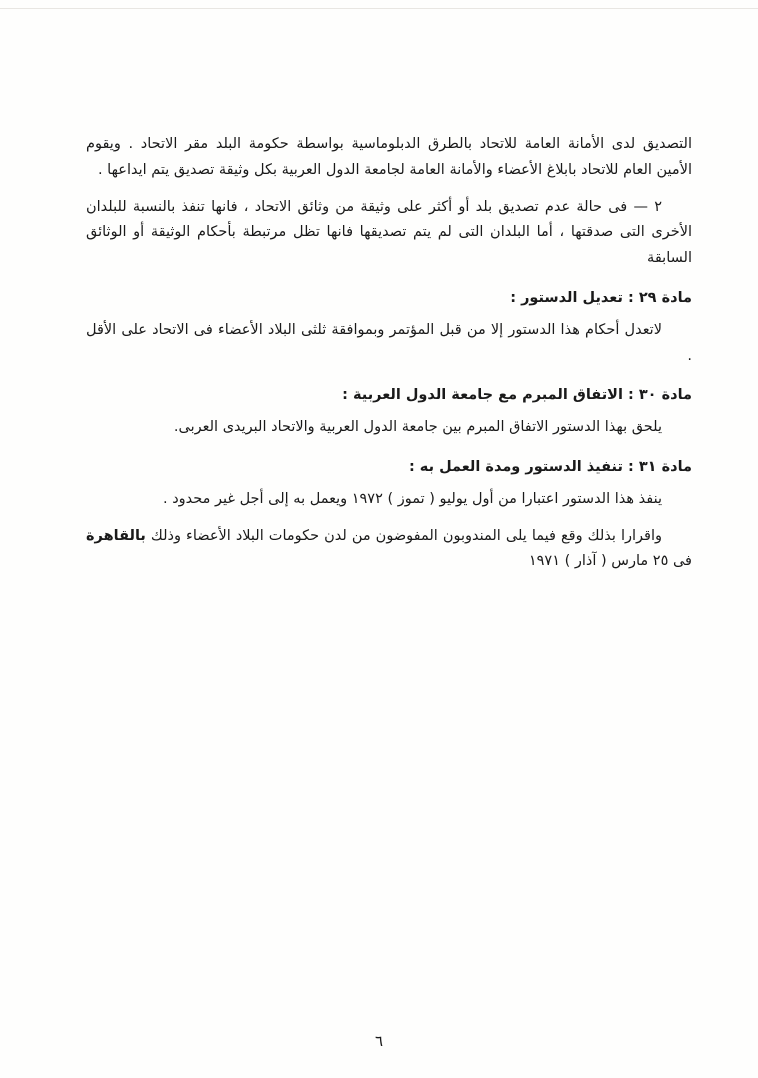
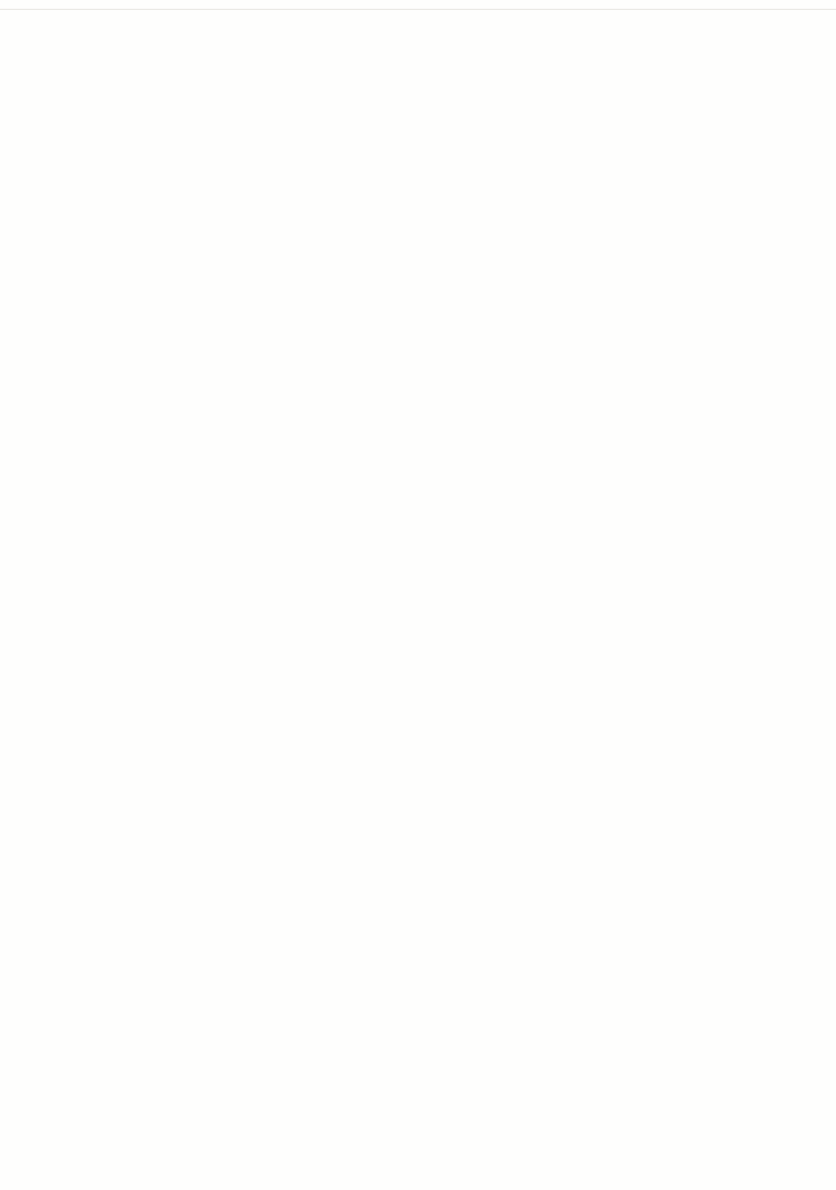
- التصديق لدى الأمانة العامة للاتحاد بالطرق الدبلوماسية بواسطة حكومة البلد مقر الاتحاد . ويقوم الأمين العام للاتحاد بابلاغ الأعضاء والأمانة العامة لجامعة الدول العربية بكل وثيقة تصديق يتم ايداعها .
- ٢ — فى حالة عدم تصديق بلد أو أكثر على وثيقة من وثائق الاتحاد ، فانها تنفذ بالنسبة للبلدان الأخرى التى صدقتها ، أما البلدان التى لم يتم تصديقها فانها تظل مرتبطة بأحكام الوثيقة أو الوثائق السابقة
- مادة ٢٩ : تعديل الدستور :
- لاتعدل أحكام هذا الدستور إلا من قبل المؤتمر وبموافقة ثلثى البلاد الأعضاء فى الاتحاد على الأقل .
- مادة ٣٠ : الاتفاق المبرم مع جامعة الدول العربية :
- يلحق بهذا الدستور الاتفاق المبرم بين جامعة الدول العربية والاتحاد البريدى العربى.
- مادة ٣١ : تنفيذ الدستور ومدة العمل به :
- ينفذ هذا الدستور اعتبارا من أول يوليو ( تموز ) ١٩٧٢ ويعمل به إلى أجل غير محدود .
- واقرارا بذلك وقع فيما يلى المندوبون المفوضون من لدن حكومات البلاد الأعضاء وذلك بالقاهرة فى ٢٥ مارس ( آذار ) ١٩٧١
- ٦
